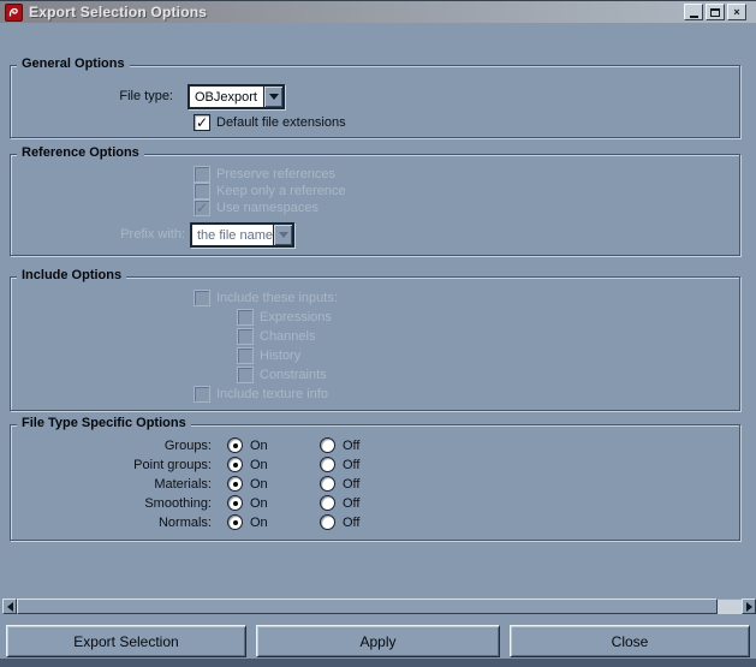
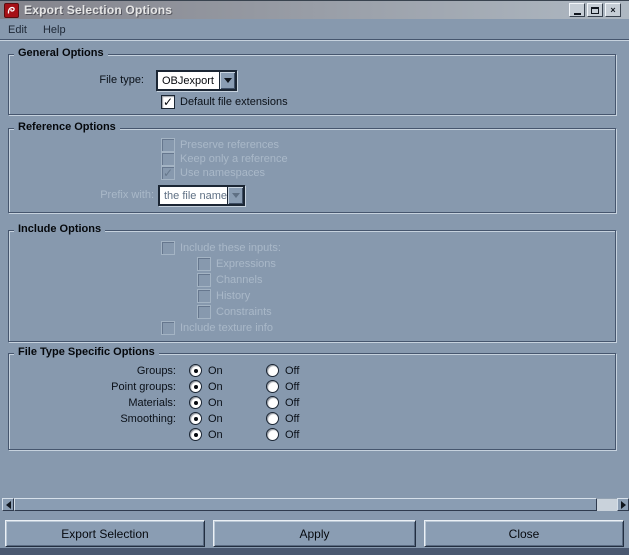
  Export Selection Options
  ×
+ Edit
+ Help
  General Options
  File type:
  OBJexport
  Default file extensions
  Reference Options
  Preserve references
  Keep only a reference
  Use namespaces
  Prefix with:
  the file name
  Include Options
  Include these inputs:
  Expressions
  Channels
  History
  Constraints
  Include texture info
  File Type Specific Options
  Groups:
  On
  Off
  Point groups:
  On
  Off
  Materials:
  On
  Off
  Smoothing:
  On
  Off
- Normals:
  On
  Off
  Export Selection
  Apply
  Close
